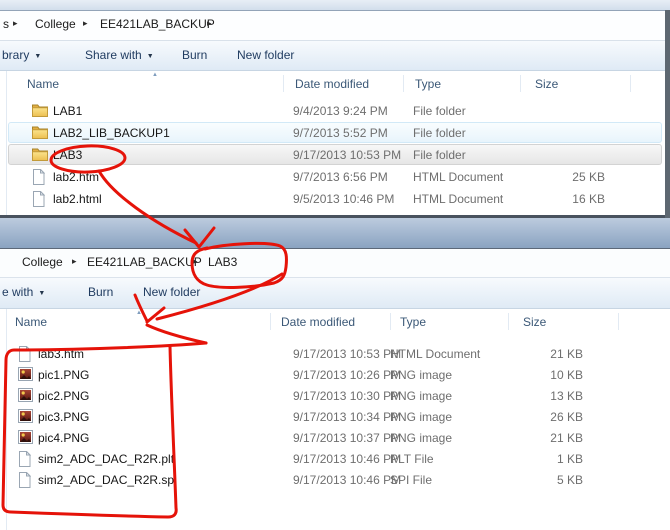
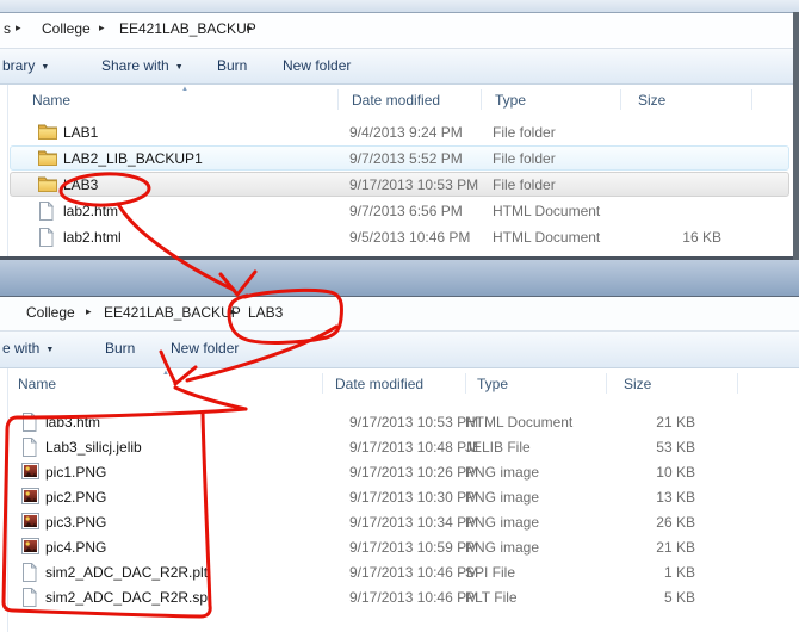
  s
  ▸
  College
  ▸
  EE421LAB_BACKUP
  ▸
  brary
  Share with
  Burn
  New folder
  Name
  Date modified
  Type
  Size
  LAB1
  9/4/2013 9:24 PM
  File folder
  LAB2_LIB_BACKUP1
  9/7/2013 5:52 PM
  File folder
  LAB3
  9/17/2013 10:53 PM
  File folder
  lab2.htm
  9/7/2013 6:56 PM
  HTML Document
- 25 KB
  lab2.html
  9/5/2013 10:46 PM
  HTML Document
  16 KB
  College
  ▸
  EE421LAB_BACKUP
  ▸
  LAB3
  e with
  Burn
  New folder
  Name
  Date modified
  Type
  Size
  lab3.htm
  9/17/2013 10:53 PM
  HTML Document
  21 KB
+ Lab3_silicj.jelib
+ 9/17/2013 10:48 PM
+ JELIB File
+ 53 KB
  pic1.PNG
  9/17/2013 10:26 PM
  PNG image
  10 KB
  pic2.PNG
  9/17/2013 10:30 PM
  PNG image
  13 KB
  pic3.PNG
  9/17/2013 10:34 PM
  PNG image
  26 KB
  pic4.PNG
- 9/17/2013 10:37 PM
+ 9/17/2013 10:59 PM
  PNG image
  21 KB
  sim2_ADC_DAC_R2R.plt
  9/17/2013 10:46 PM
- PLT File
+ SPI File
  1 KB
  sim2_ADC_DAC_R2R.sp
  9/17/2013 10:46 PM
- SPI File
+ PLT File
  5 KB
